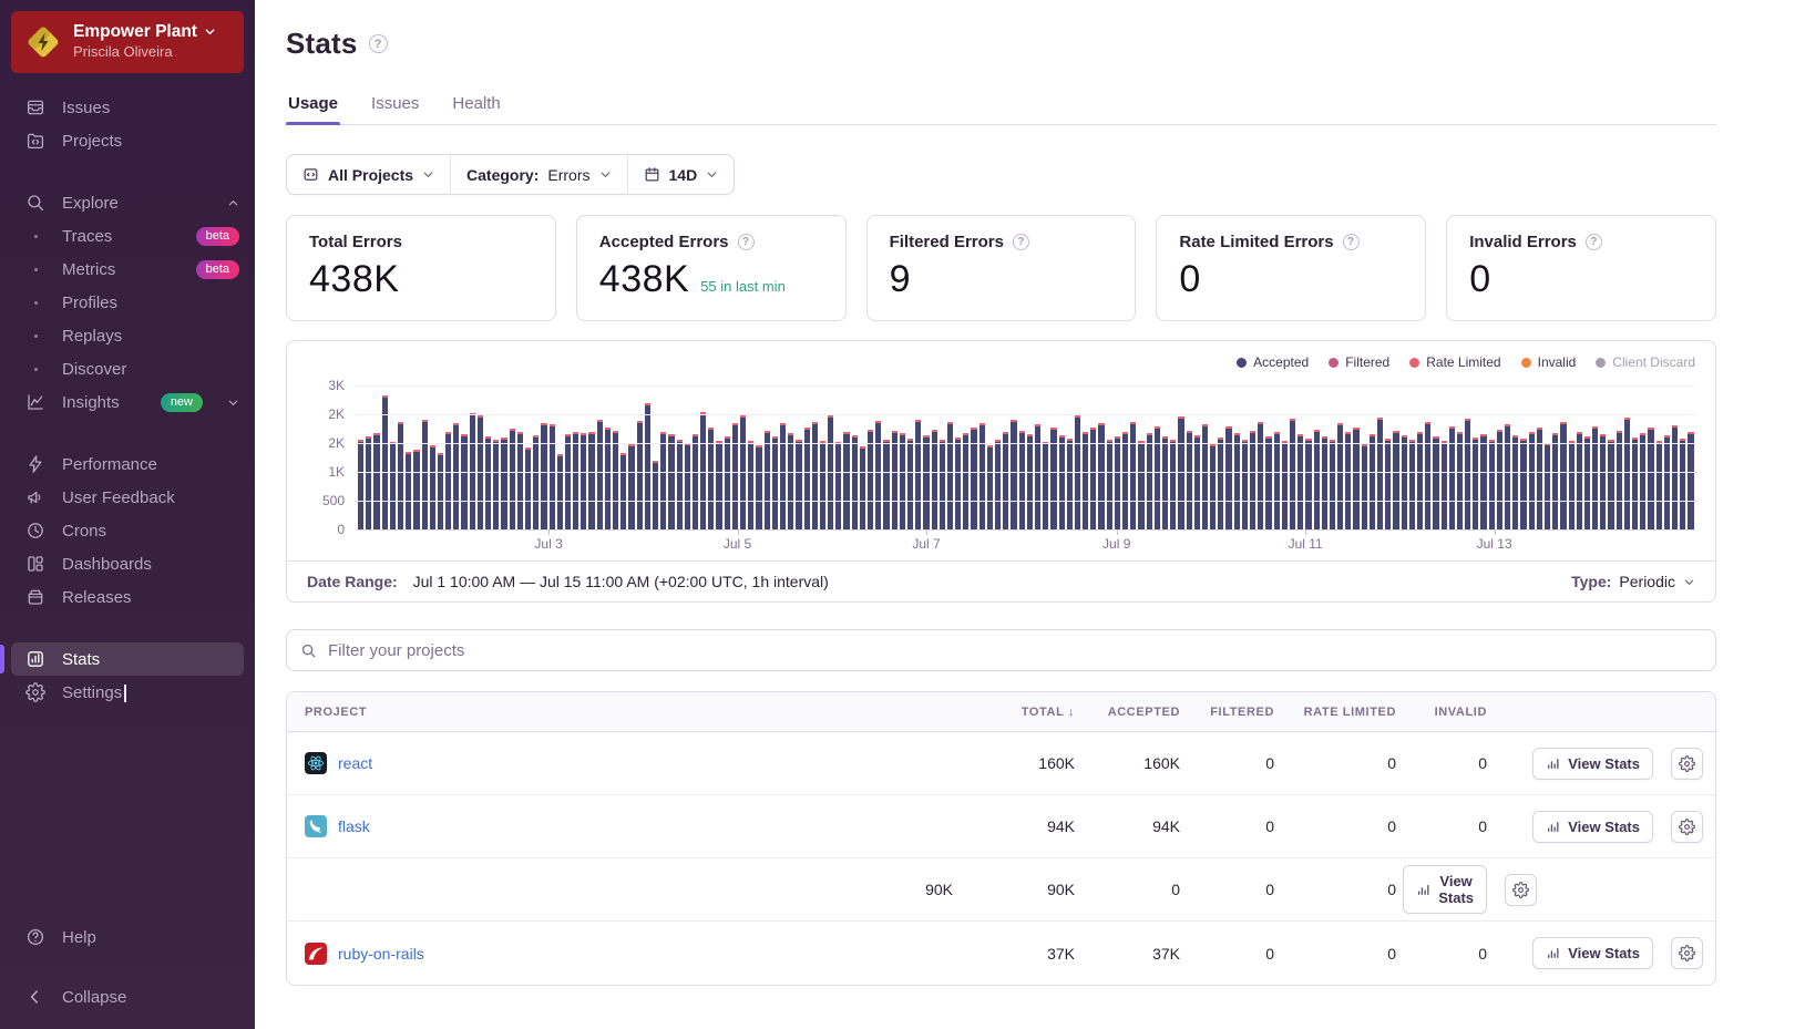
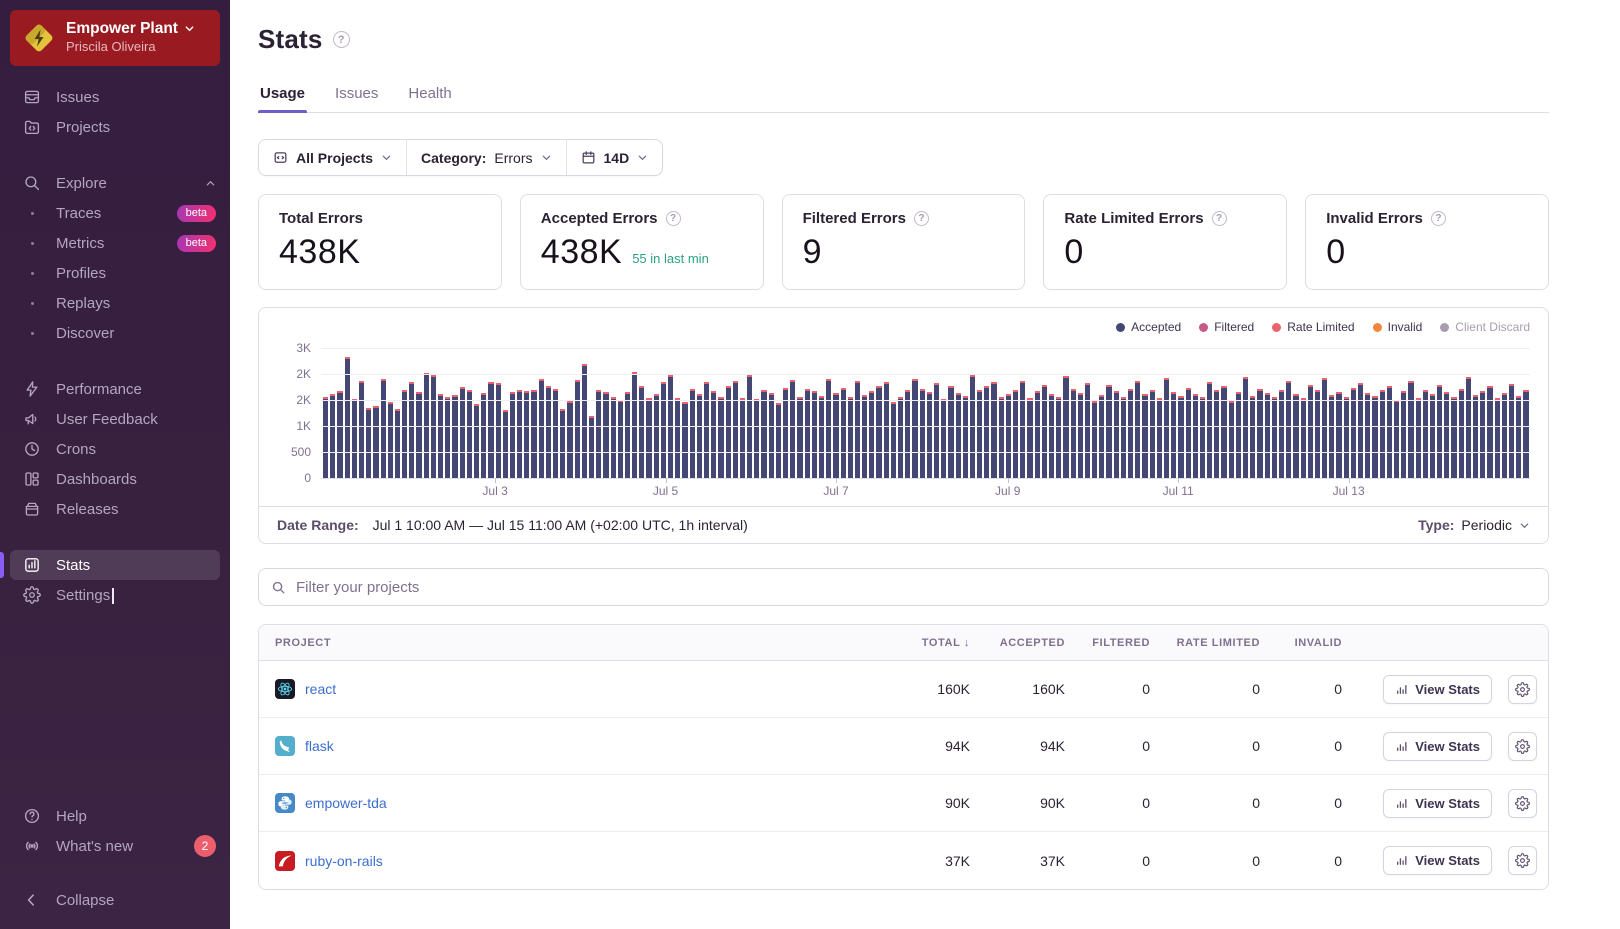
  Empower Plant
  Priscila Oliveira
  Issues
  Projects
  Explore
  Traces
  beta
  Metrics
  beta
  Profiles
  Replays
  Discover
- Insights
- new
  Performance
  User Feedback
  Crons
  Dashboards
  Releases
  Stats
  Settings
  Help
+ What's new
+ 2
  Collapse
  Stats
  ?
  Usage
  Issues
  Health
  All Projects
  Category:
  Errors
  14D
  Total Errors
  438K
  Accepted Errors
  ?
  438K
  55 in last min
  Filtered Errors
  ?
  9
  Rate Limited Errors
  ?
  0
  Invalid Errors
  ?
  0
  Accepted
  Filtered
  Rate Limited
  Invalid
  Client Discard
  3K
  2K
  2K
  1K
  500
  0
  Jul 3
  Jul 5
  Jul 7
  Jul 9
  Jul 11
  Jul 13
  Date Range: Jul 1 10:00 AM — Jul 15 11:00 AM (+02:00 UTC, 1h interval)
  Type:
  Periodic
  Filter your projects
  PROJECT
  TOTAL ↓
  ACCEPTED
  FILTERED
  RATE LIMITED
  INVALID
  react
  160K
  160K
  0
  0
  0
  View Stats
  flask
  94K
  94K
  0
  0
  0
  View Stats
+ empower-tda
  90K
  90K
  0
  0
  0
  View Stats
  ruby-on-rails
  37K
  37K
  0
  0
  0
  View Stats
